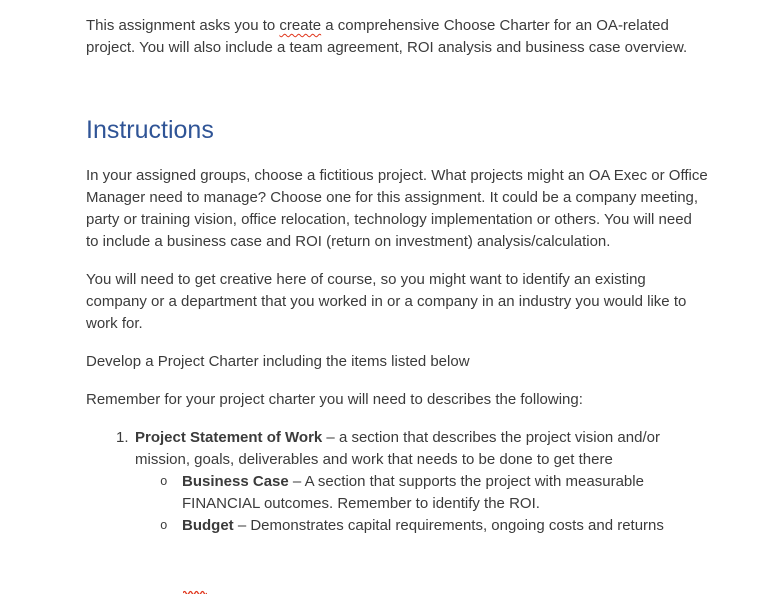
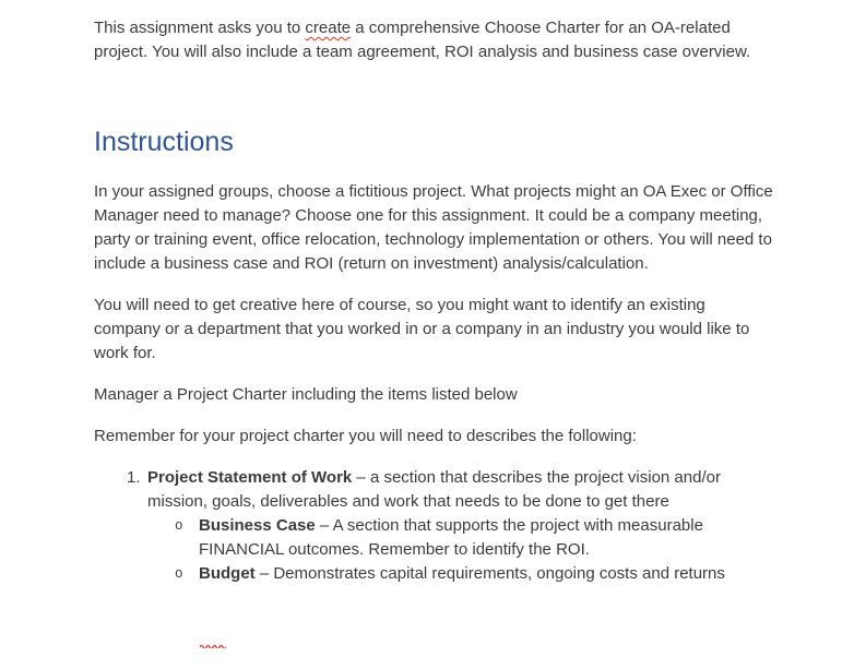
  This assignment asks you to create a comprehensive Choose Charter for an OA-related project. You will also include a team agreement, ROI analysis and business case overview.
  Instructions
- In your assigned groups, choose a fictitious project. What projects might an OA Exec or Office Manager need to manage? Choose one for this assignment. It could be a company meeting, party or training vision, office relocation, technology implementation or others. You will need to include a business case and ROI (return on investment) analysis/calculation.
+ In your assigned groups, choose a fictitious project. What projects might an OA Exec or Office Manager need to manage? Choose one for this assignment. It could be a company meeting, party or training event, office relocation, technology implementation or others. You will need to include a business case and ROI (return on investment) analysis/calculation.
  You will need to get creative here of course, so you might want to identify an existing company or a department that you worked in or a company in an industry you would like to work for.
- Develop a Project Charter including the items listed below
+ Manager a Project Charter including the items listed below
  Remember for your project charter you will need to describes the following:
  1.
  Project Statement of Work – a section that describes the project vision and/or mission, goals, deliverables and work that needs to be done to get there
  o
  Business Case – A section that supports the project with measurable FINANCIAL outcomes. Remember to identify the ROI.
  o
  Budget – Demonstrates capital requirements, ongoing costs and returns
